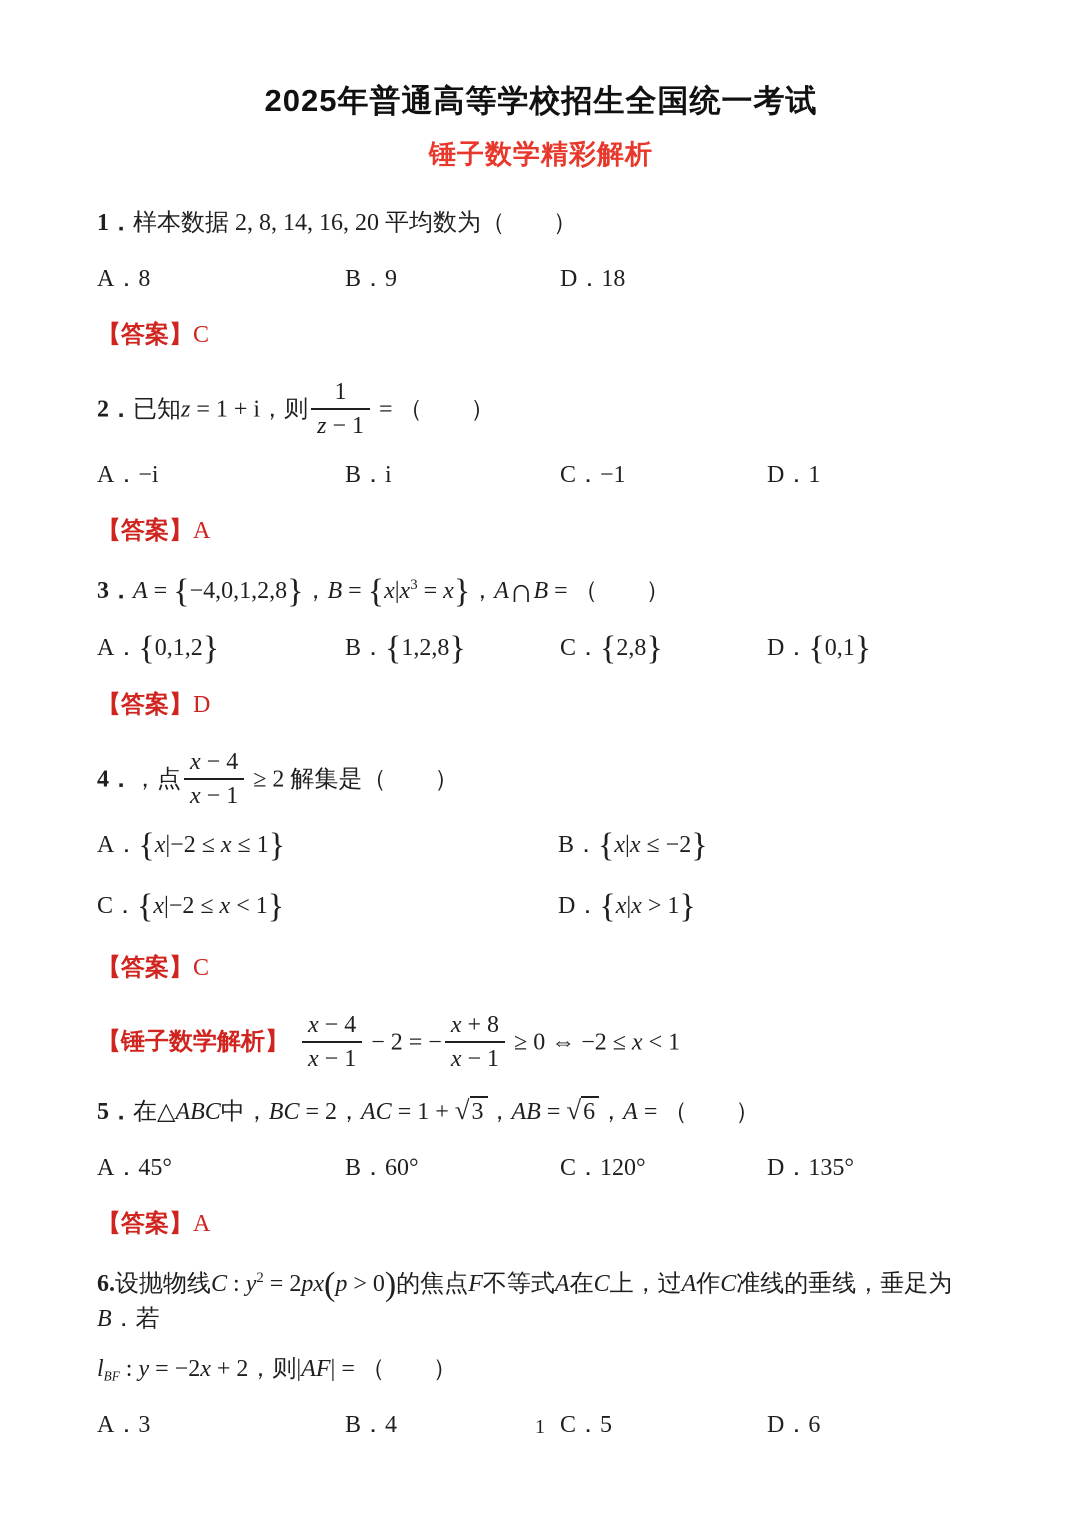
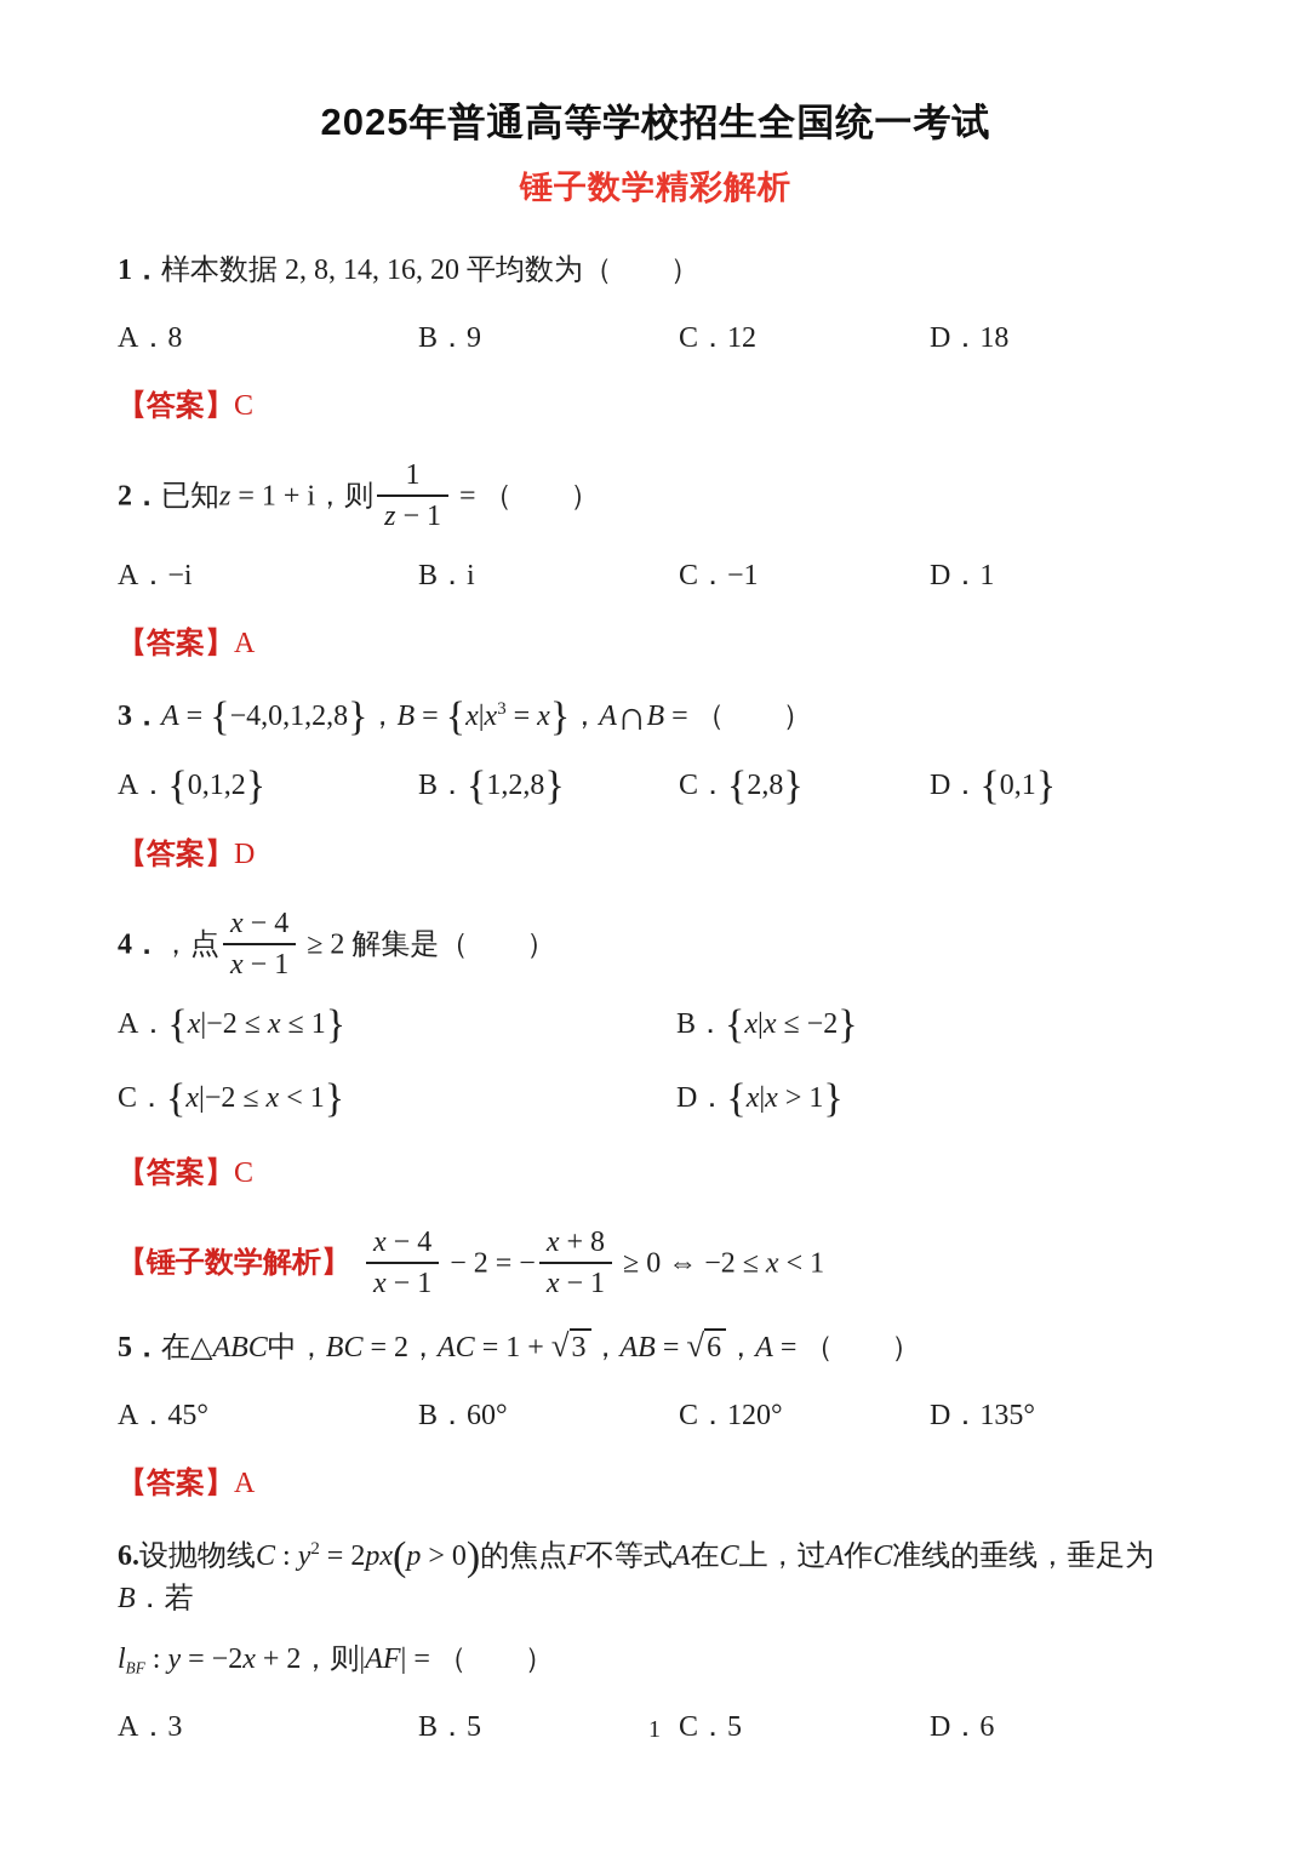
  2025年普通高等学校招生全国统一考试
  锤子数学精彩解析
  1．样本数据 2, 8, 14, 16, 20 平均数为（ ）
  A．8
  B．9
+ C．12
  D．18
  【答案】C
  2．已知z = 1 + i，则
  1
  z − 1
  = （ ）
  A．−i
  B．i
  C．−1
  D．1
  【答案】A
  3．A = {−4,0,1,2,8}，B = {x|x3 = x}，A∩B = （ ）
  A．{0,1,2}
  B．{1,2,8}
  C．{2,8}
  D．{0,1}
  【答案】D
  4．，点
  x − 4
  x − 1
  ≥ 2 解集是（ ）
  A．{x|−2 ≤ x ≤ 1}
  B．{x|x ≤ −2}
  C．{x|−2 ≤ x < 1}
  D．{x|x > 1}
  【答案】C
  【锤子数学解析】
  x − 4
  x − 1
  − 2 = −
  x + 8
  x − 1
  ≥ 0 ⇔ −2 ≤ x < 1
  5．在△ABC中，BC = 2，AC = 1 + √3 ，AB = √6 ，A = （ ）
  A．45°
  B．60°
  C．120°
  D．135°
  【答案】A
  6.设抛物线C : y2 = 2px(p > 0)的焦点F不等式A在C上，过A作C准线的垂线，垂足为B．若
  lBF : y = −2x + 2，则|AF| = （ ）
  A．3
- B．4
+ B．5
  C．5
  D．6
  1
